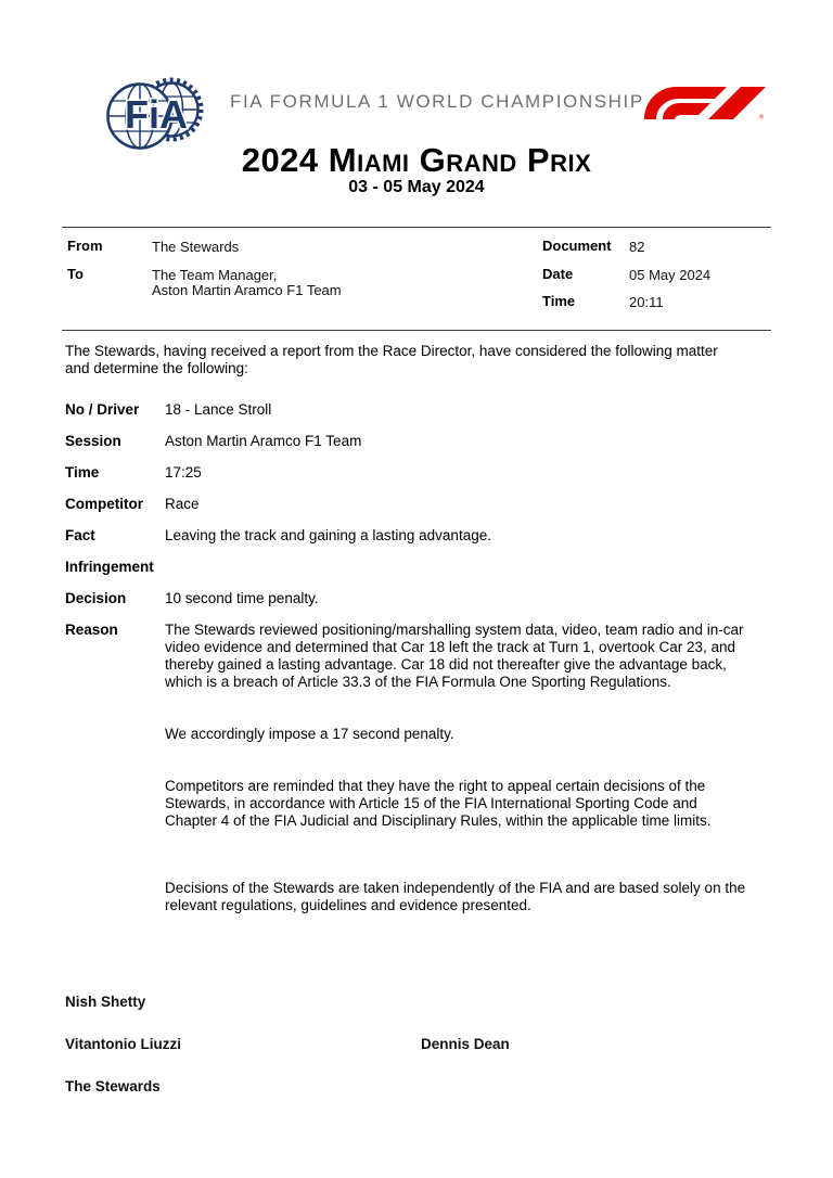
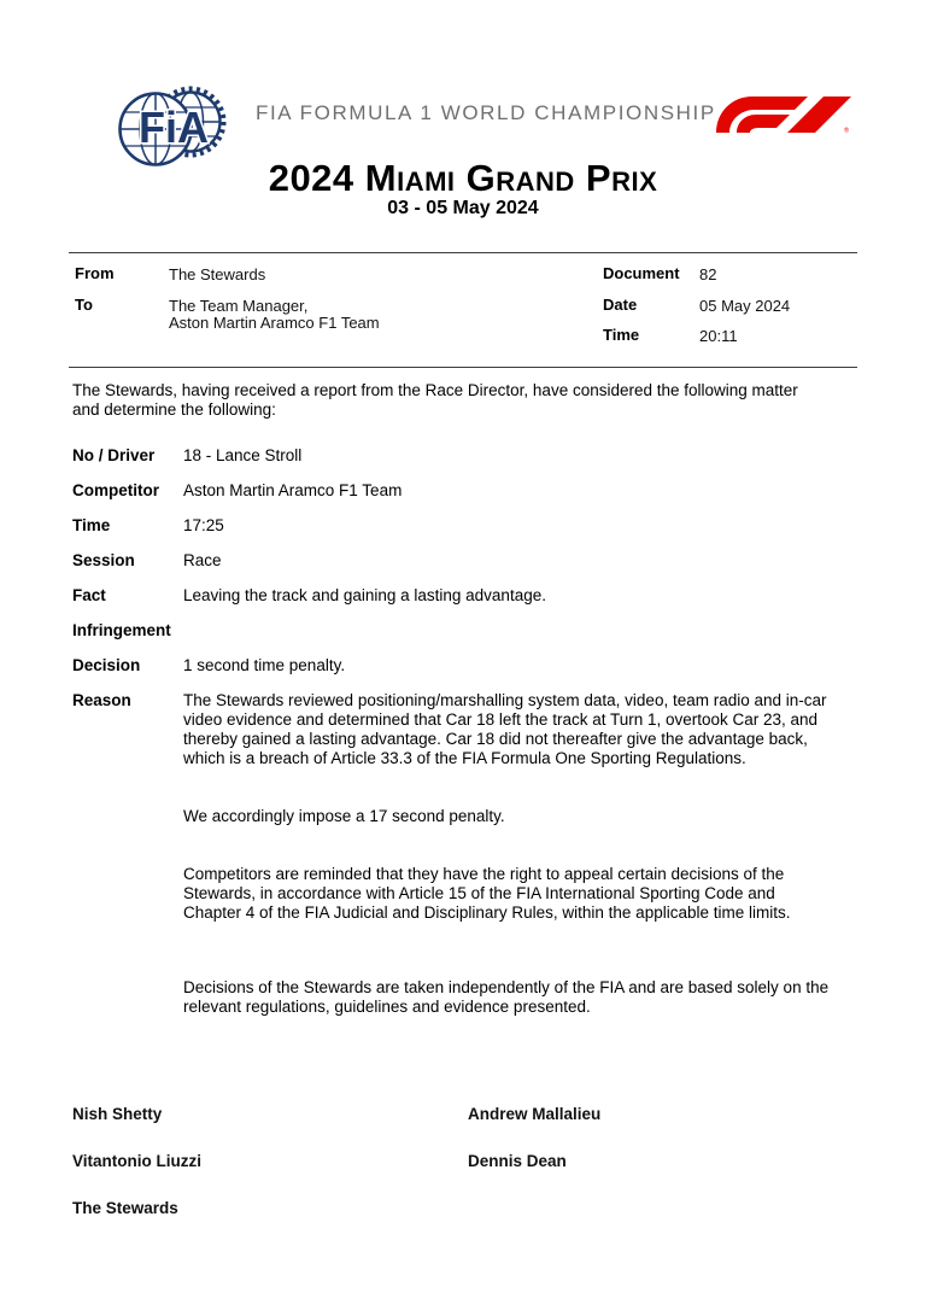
  FiA
  FIA FORMULA 1 WORLD CHAMPIONSHIP
  2024 Miami Grand Prix
  03 - 05 May 2024
  From
  The Stewards
  To
  The Team Manager,
  Aston Martin Aramco F1 Team
  Document
  82
  Date
  05 May 2024
  Time
  20:11
  The Stewards, having received a report from the Race Director, have considered the following matter and determine the following:
  No / Driver
  18 - Lance Stroll
- Session
+ Competitor
  Aston Martin Aramco F1 Team
  Time
  17:25
- Competitor
+ Session
  Race
  Fact
  Leaving the track and gaining a lasting advantage.
  Infringement
  Decision
- 10 second time penalty.
+ 1 second time penalty.
  Reason
  The Stewards reviewed positioning/marshalling system data, video, team radio and in-car video evidence and determined that Car 18 left the track at Turn 1, overtook Car 23, and thereby gained a lasting advantage. Car 18 did not thereafter give the advantage back, which is a breach of Article 33.3 of the FIA Formula One Sporting Regulations.
  We accordingly impose a 17 second penalty.
  Competitors are reminded that they have the right to appeal certain decisions of the Stewards, in accordance with Article 15 of the FIA International Sporting Code and Chapter 4 of the FIA Judicial and Disciplinary Rules, within the applicable time limits.
  Decisions of the Stewards are taken independently of the FIA and are based solely on the relevant regulations, guidelines and evidence presented.
  Nish Shetty
+ Andrew Mallalieu
  Vitantonio Liuzzi
  Dennis Dean
  The Stewards
